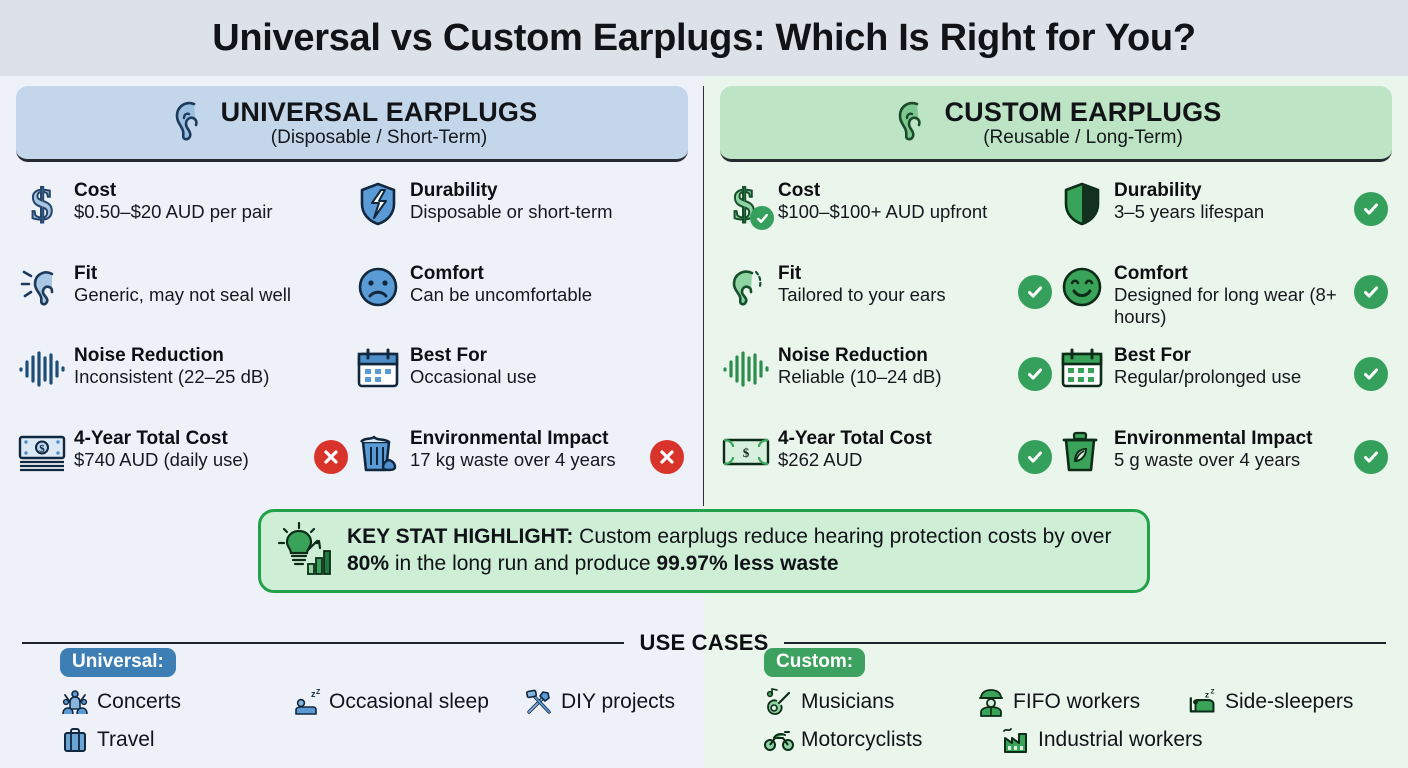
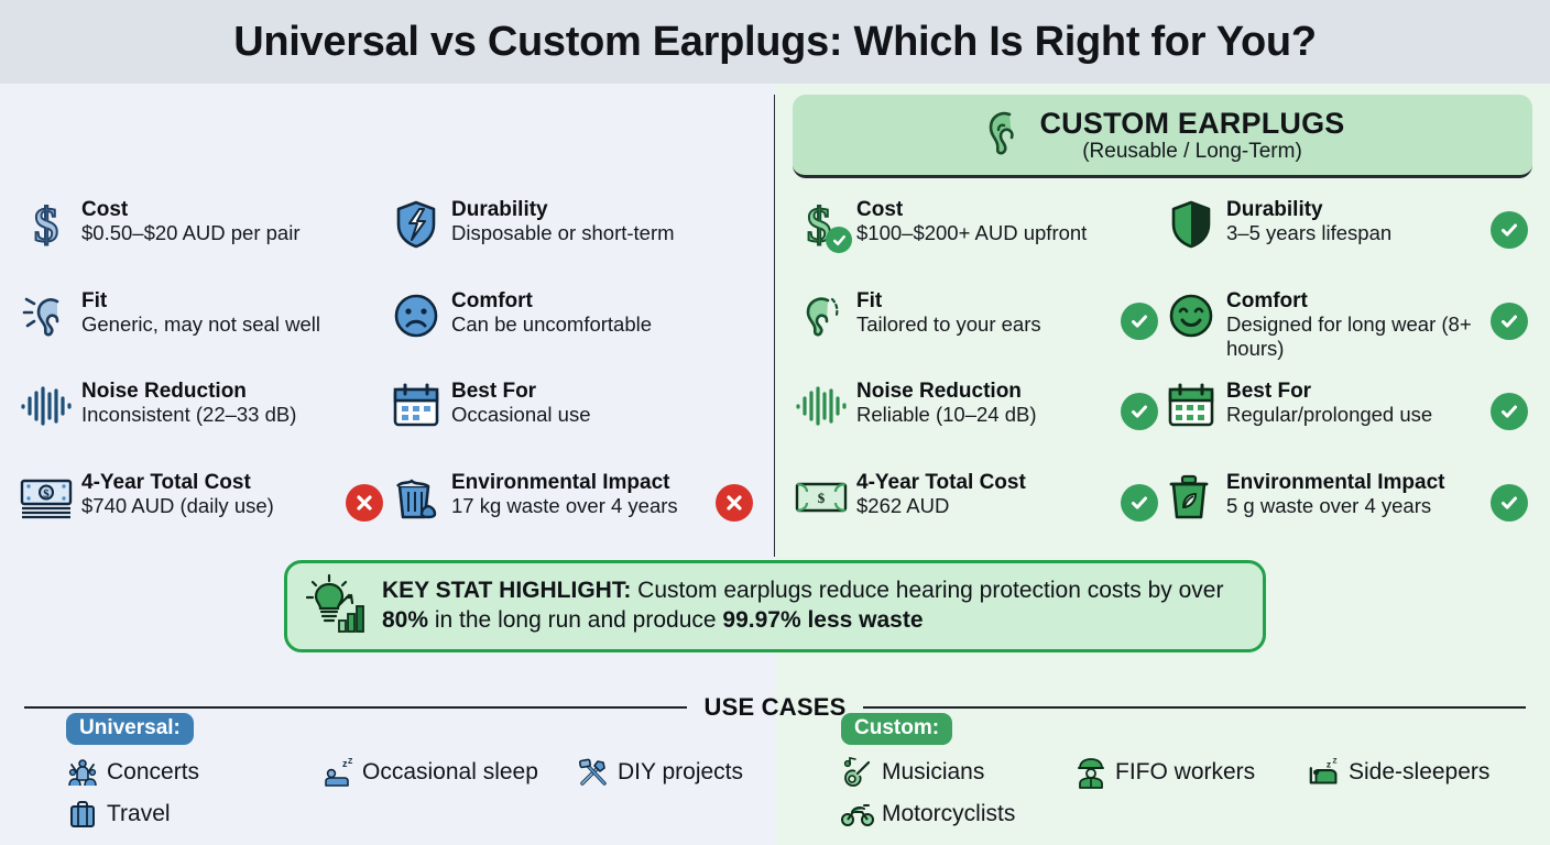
  Universal vs Custom Earplugs: Which Is Right for You?
- UNIVERSAL EARPLUGS
- (Disposable / Short-Term)
  $
  Cost
  $0.50–$20 AUD per pair
  Durability
  Disposable or short-term
  Fit
  Generic, may not seal well
  Comfort
  Can be uncomfortable
  Noise Reduction
- Inconsistent (22–25 dB)
+ Inconsistent (22–33 dB)
  Best For
  Occasional use
  $
  4-Year Total Cost
  $740 AUD (daily use)
  Environmental Impact
  17 kg waste over 4 years
  CUSTOM EARPLUGS
  (Reusable / Long-Term)
  $
  Cost
- $100–$100+ AUD upfront
+ $100–$200+ AUD upfront
  Durability
  3–5 years lifespan
  Fit
  Tailored to your ears
  Comfort
  Designed for long wear (8+ hours)
  Noise Reduction
  Reliable (10–24 dB)
  Best For
  Regular/prolonged use
  $
  4-Year Total Cost
  $262 AUD
  Environmental Impact
  5 g waste over 4 years
  KEY STAT HIGHLIGHT: Custom earplugs reduce hearing protection costs by over 80% in the long run and produce 99.97% less waste
  USE CASES
  Universal:
  Concerts
  z
  Occasional sleep
  DIY projects
  Travel
  Custom:
  Musicians
  FIFO workers
  z
  Side-sleepers
  Motorcyclists
- Industrial workers
